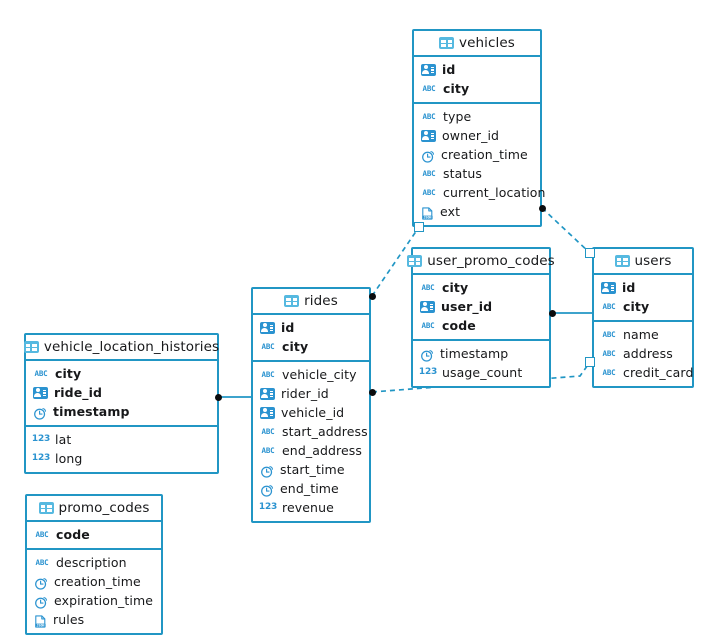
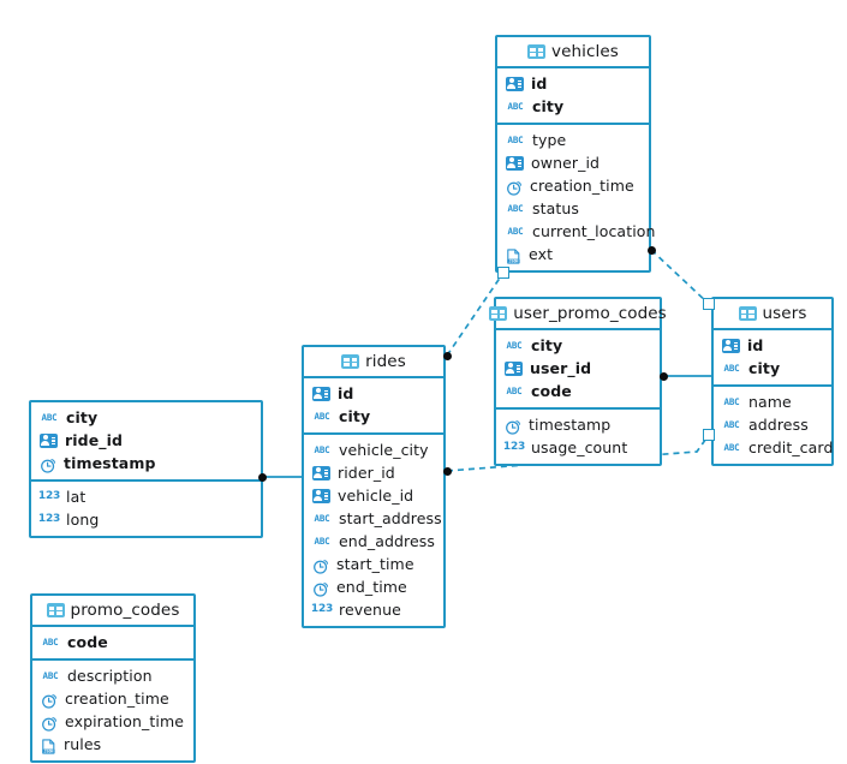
  vehicles
  id
  ABC
  city
  ABC
  type
  owner_id
  creation_time
  ABC
  status
  ABC
  current_location
  ext
  user_promo_codes
  ABC
  city
  user_id
  ABC
  code
  timestamp
  123
  usage_count
  users
  id
  ABC
  city
  ABC
  name
  ABC
  address
  ABC
  credit_card
  rides
  id
  ABC
  city
  ABC
  vehicle_city
  rider_id
  vehicle_id
  ABC
  start_address
  ABC
  end_address
  start_time
  end_time
  123
  revenue
- vehicle_location_histories
  ABC
  city
  ride_id
  timestamp
  123
  lat
  123
  long
  promo_codes
  ABC
  code
  ABC
  description
  creation_time
  expiration_time
  rules
